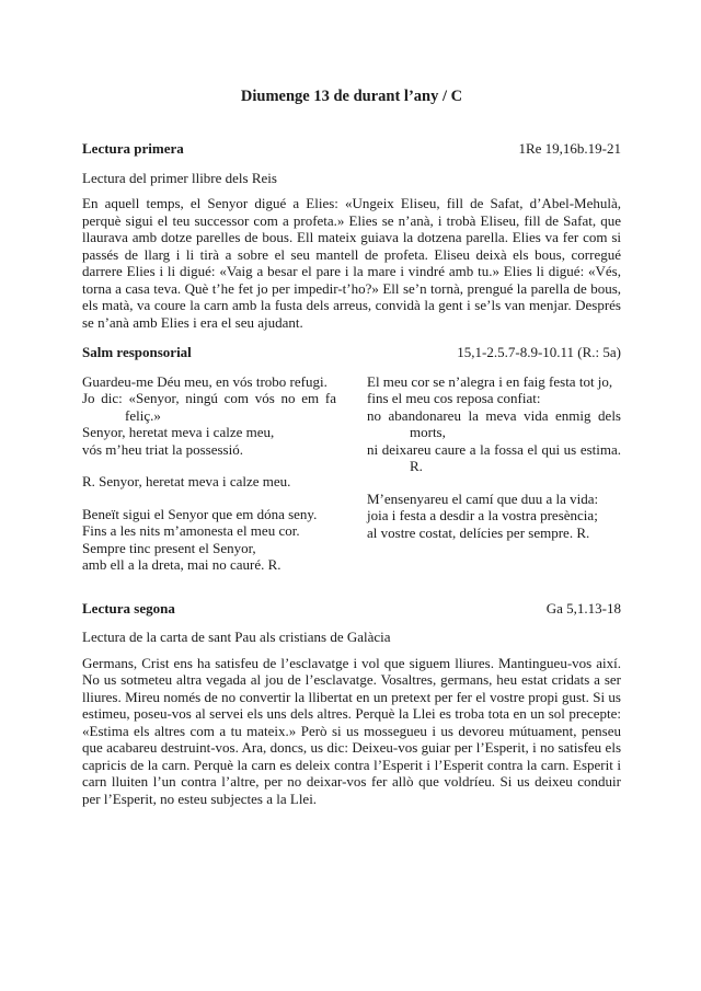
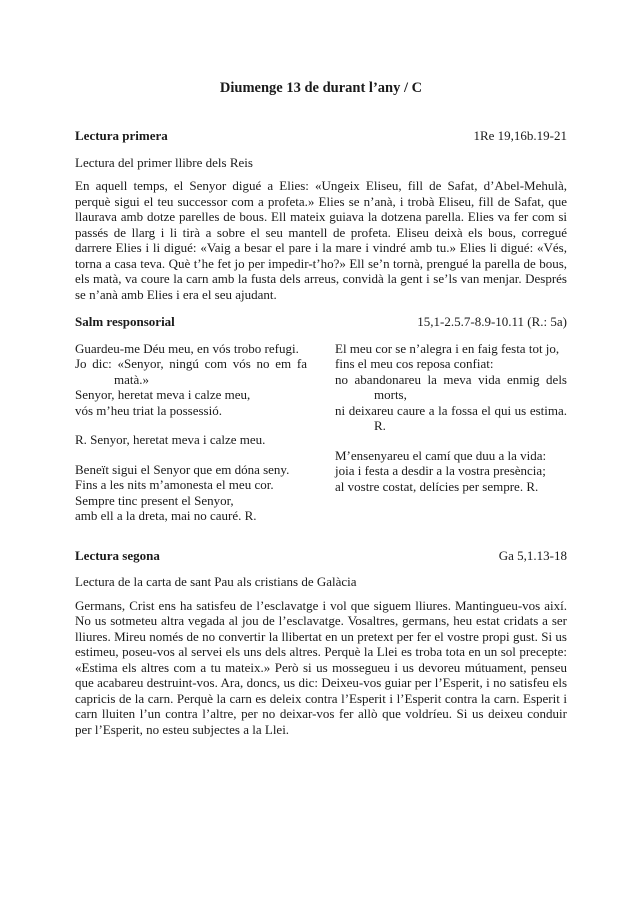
  Diumenge 13 de durant l’any / C
  Lectura primera
  1Re 19,16b.19-21
  Lectura del primer llibre dels Reis
  En aquell temps, el Senyor digué a Elies: «Ungeix Eliseu, fill de Safat, d’Abel-Mehulà, perquè sigui el teu successor com a profeta.» Elies se n’anà, i trobà Eliseu, fill de Safat, que llaurava amb dotze parelles de bous. Ell mateix guiava la dotzena parella. Elies va fer com si passés de llarg i li tirà a sobre el seu mantell de profeta. Eliseu deixà els bous, corregué darrere Elies i li digué: «Vaig a besar el pare i la mare i vindré amb tu.» Elies li digué: «Vés, torna a casa teva. Què t’he fet jo per impedir-t’ho?» Ell se’n tornà, prengué la parella de bous, els matà, va coure la carn amb la fusta dels arreus, convidà la gent i se’ls van menjar. Després se n’anà amb Elies i era el seu ajudant.
  Salm responsorial
  15,1-2.5.7-8.9-10.11 (R.: 5a)
  Guardeu-me Déu meu, en vós trobo refugi.
- Jo dic: «Senyor, ningú com vós no em fa feliç.»
+ Jo dic: «Senyor, ningú com vós no em fa matà.»
  Senyor, heretat meva i calze meu,
  vós m’heu triat la possessió.
  R. Senyor, heretat meva i calze meu.
  Beneït sigui el Senyor que em dóna seny.
  Fins a les nits m’amonesta el meu cor.
  Sempre tinc present el Senyor,
  amb ell a la dreta, mai no cauré. R.
  El meu cor se n’alegra i en faig festa tot jo,
  fins el meu cos reposa confiat:
  no abandonareu la meva vida enmig dels morts,
  ni deixareu caure a la fossa el qui us estima. R.
  M’ensenyareu el camí que duu a la vida:
  joia i festa a desdir a la vostra presència;
  al vostre costat, delícies per sempre. R.
  Lectura segona
  Ga 5,1.13-18
  Lectura de la carta de sant Pau als cristians de Galàcia
  Germans, Crist ens ha satisfeu de l’esclavatge i vol que siguem lliures. Mantingueu-vos així. No us sotmeteu altra vegada al jou de l’esclavatge. Vosaltres, germans, heu estat cridats a ser lliures. Mireu només de no convertir la llibertat en un pretext per fer el vostre propi gust. Si us estimeu, poseu-vos al servei els uns dels altres. Perquè la Llei es troba tota en un sol precepte: «Estima els altres com a tu mateix.» Però si us mossegueu i us devoreu mútuament, penseu que acabareu destruint-vos. Ara, doncs, us dic: Deixeu-vos guiar per l’Esperit, i no satisfeu els capricis de la carn. Perquè la carn es deleix contra l’Esperit i l’Esperit contra la carn. Esperit i carn lluiten l’un contra l’altre, per no deixar-vos fer allò que voldríeu. Si us deixeu conduir per l’Esperit, no esteu subjectes a la Llei.
